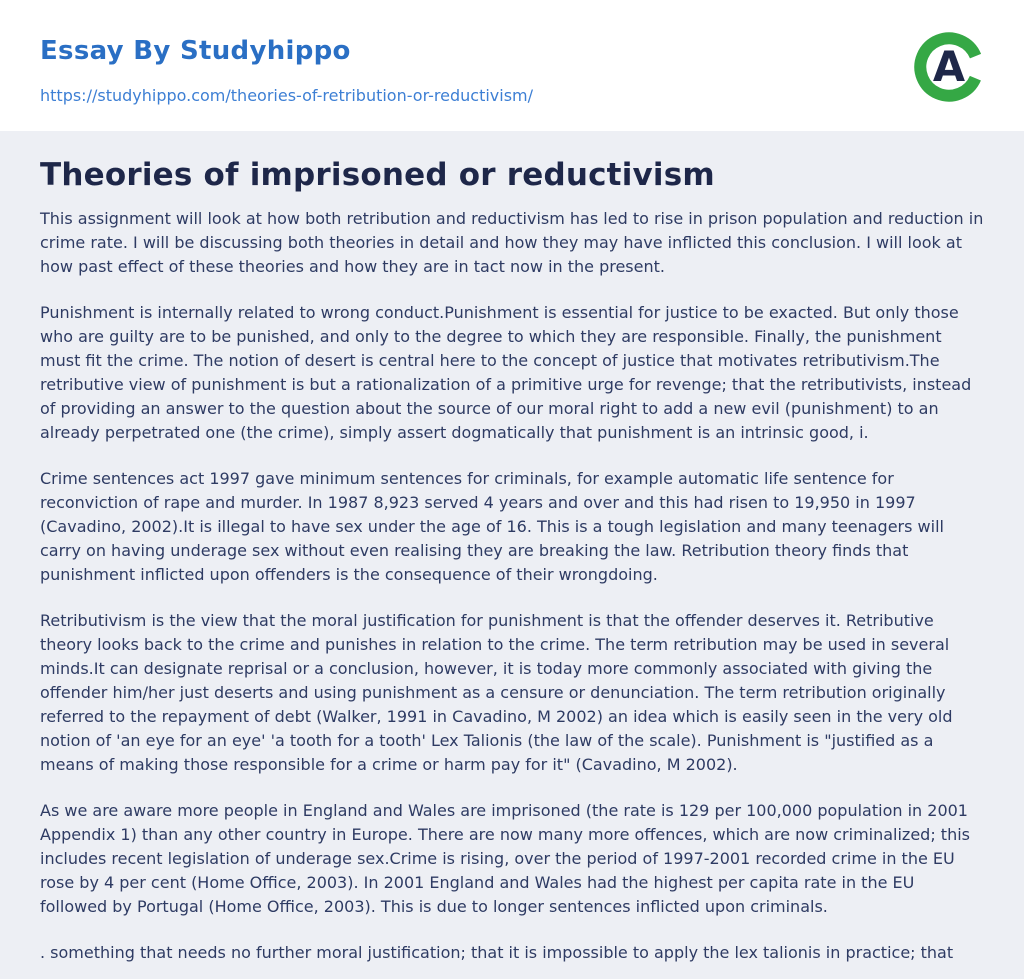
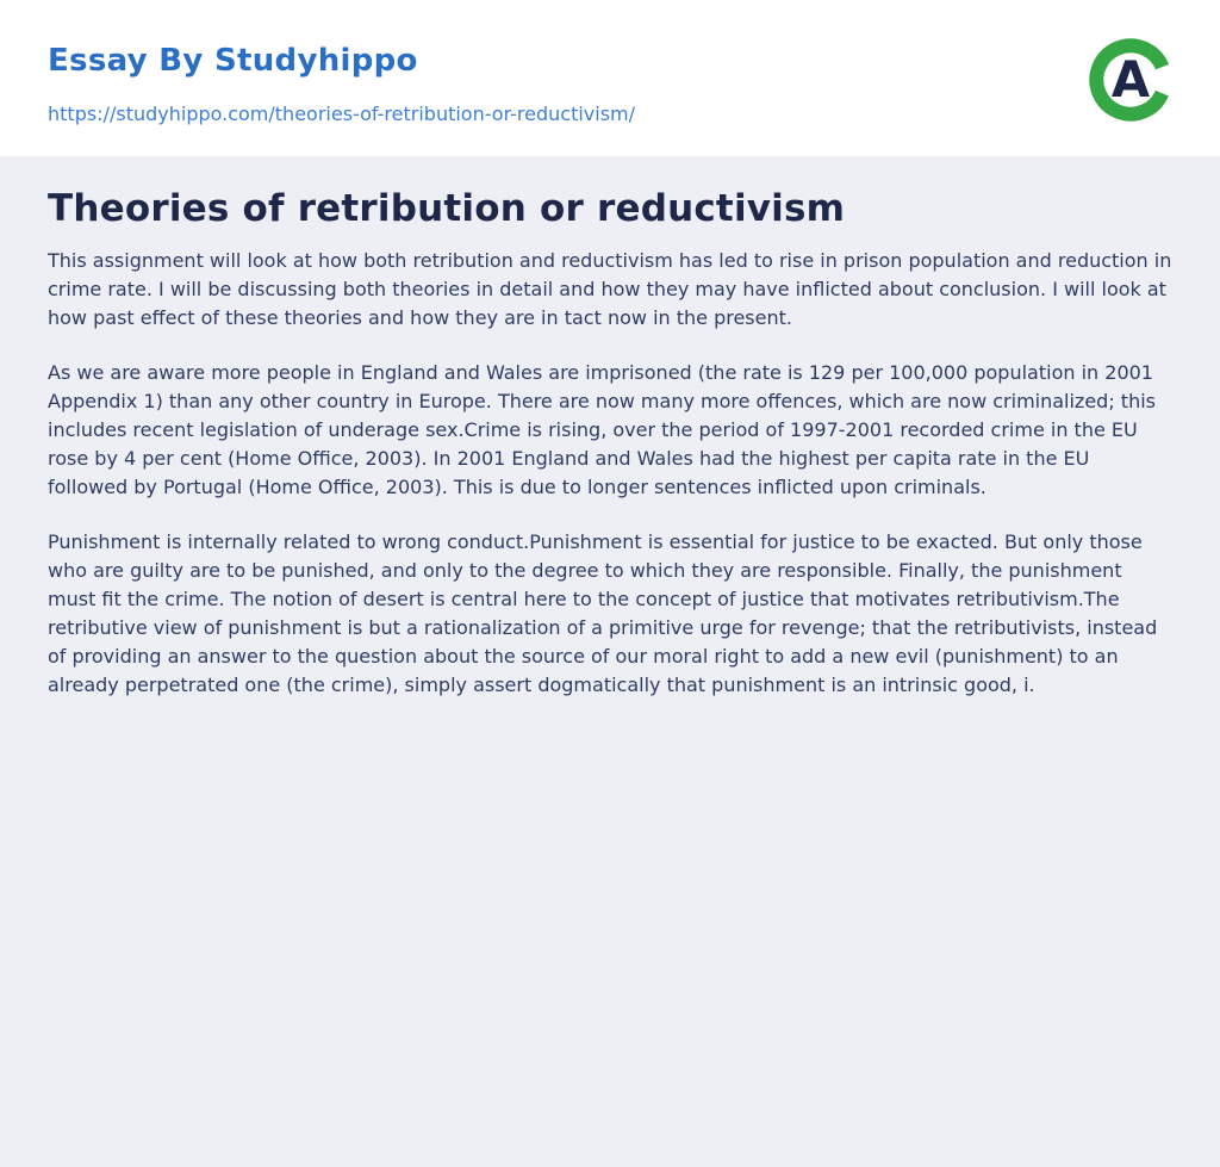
  Essay By Studyhippo
  https://studyhippo.com/theories-of-retribution-or-reductivism/
  A
- Theories of imprisoned or reductivism
+ Theories of retribution or reductivism
- This assignment will look at how both retribution and reductivism has led to rise in prison population and reduction in crime rate. I will be discussing both theories in detail and how they may have inflicted this conclusion. I will look at how past effect of these theories and how they are in tact now in the present.
+ This assignment will look at how both retribution and reductivism has led to rise in prison population and reduction in crime rate. I will be discussing both theories in detail and how they may have inflicted about conclusion. I will look at how past effect of these theories and how they are in tact now in the present.
- Punishment is internally related to wrong conduct.Punishment is essential for justice to be exacted. But only those who are guilty are to be punished, and only to the degree to which they are responsible. Finally, the punishment must fit the crime. The notion of desert is central here to the concept of justice that motivates retributivism.The retributive view of punishment is but a rationalization of a primitive urge for revenge; that the retributivists, instead of providing an answer to the question about the source of our moral right to add a new evil (punishment) to an already perpetrated one (the crime), simply assert dogmatically that punishment is an intrinsic good, i.
+ As we are aware more people in England and Wales are imprisoned (the rate is 129 per 100,000 population in 2001 Appendix 1) than any other country in Europe. There are now many more offences, which are now criminalized; this includes recent legislation of underage sex.Crime is rising, over the period of 1997-2001 recorded crime in the EU rose by 4 per cent (Home Office, 2003). In 2001 England and Wales had the highest per capita rate in the EU followed by Portugal (Home Office, 2003). This is due to longer sentences inflicted upon criminals.
- Crime sentences act 1997 gave minimum sentences for criminals, for example automatic life sentence for reconviction of rape and murder. In 1987 8,923 served 4 years and over and this had risen to 19,950 in 1997 (Cavadino, 2002).It is illegal to have sex under the age of 16. This is a tough legislation and many teenagers will carry on having underage sex without even realising they are breaking the law. Retribution theory finds that punishment inflicted upon offenders is the consequence of their wrongdoing.
- Retributivism is the view that the moral justification for punishment is that the offender deserves it. Retributive theory looks back to the crime and punishes in relation to the crime. The term retribution may be used in several minds.It can designate reprisal or a conclusion, however, it is today more commonly associated with giving the offender him/her just deserts and using punishment as a censure or denunciation. The term retribution originally referred to the repayment of debt (Walker, 1991 in Cavadino, M 2002) an idea which is easily seen in the very old notion of 'an eye for an eye' 'a tooth for a tooth' Lex Talionis (the law of the scale). Punishment is "justified as a means of making those responsible for a crime or harm pay for it" (Cavadino, M 2002).
- As we are aware more people in England and Wales are imprisoned (the rate is 129 per 100,000 population in 2001 Appendix 1) than any other country in Europe. There are now many more offences, which are now criminalized; this includes recent legislation of underage sex.Crime is rising, over the period of 1997-2001 recorded crime in the EU rose by 4 per cent (Home Office, 2003). In 2001 England and Wales had the highest per capita rate in the EU followed by Portugal (Home Office, 2003). This is due to longer sentences inflicted upon criminals.
+ Punishment is internally related to wrong conduct.Punishment is essential for justice to be exacted. But only those who are guilty are to be punished, and only to the degree to which they are responsible. Finally, the punishment must fit the crime. The notion of desert is central here to the concept of justice that motivates retributivism.The retributive view of punishment is but a rationalization of a primitive urge for revenge; that the retributivists, instead of providing an answer to the question about the source of our moral right to add a new evil (punishment) to an already perpetrated one (the crime), simply assert dogmatically that punishment is an intrinsic good, i.
- . something that needs no further moral justification; that it is impossible to apply the lex talionis in practice; that
